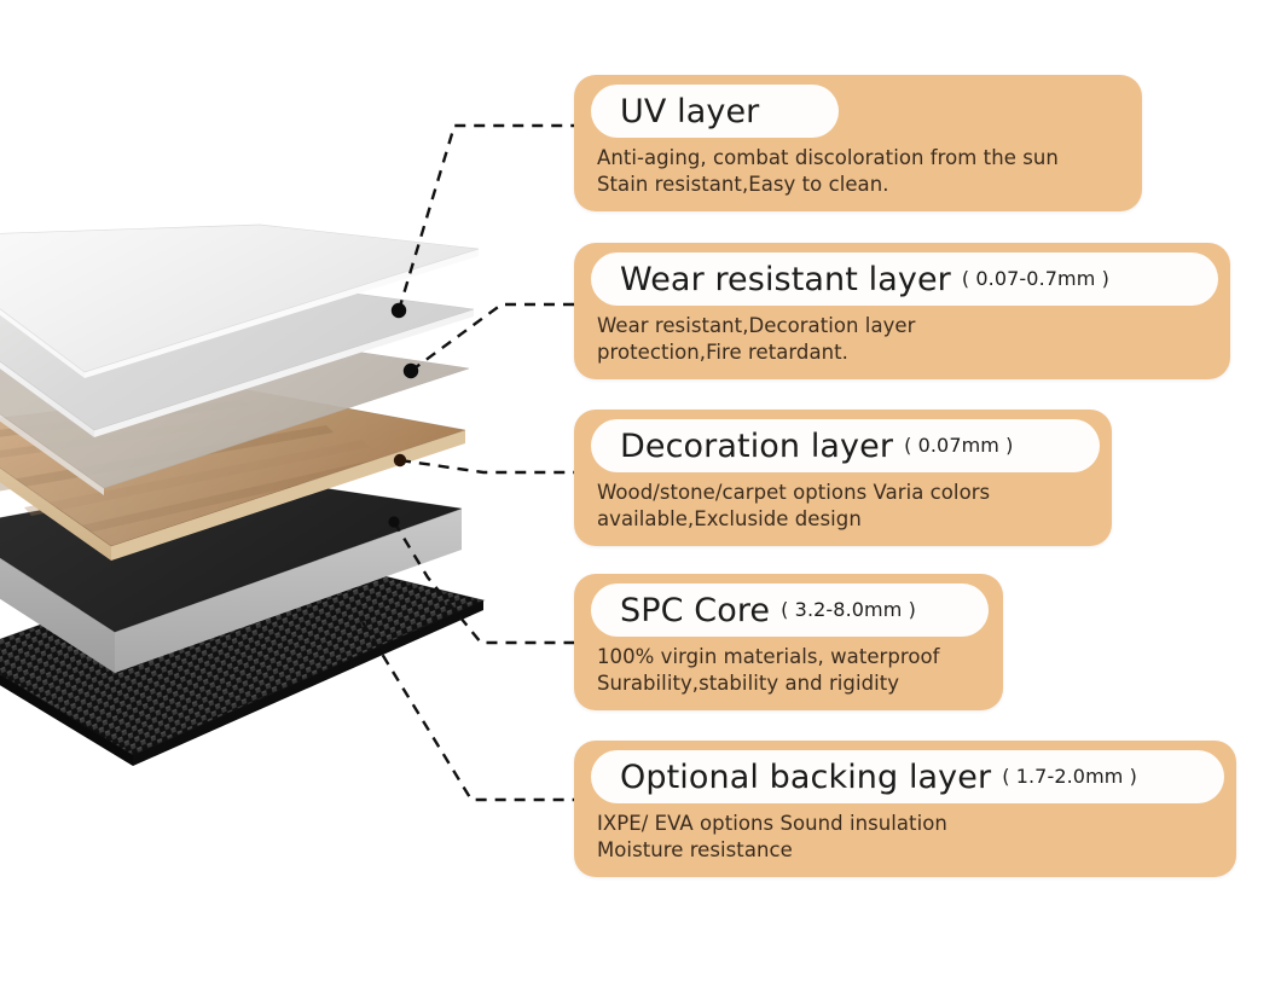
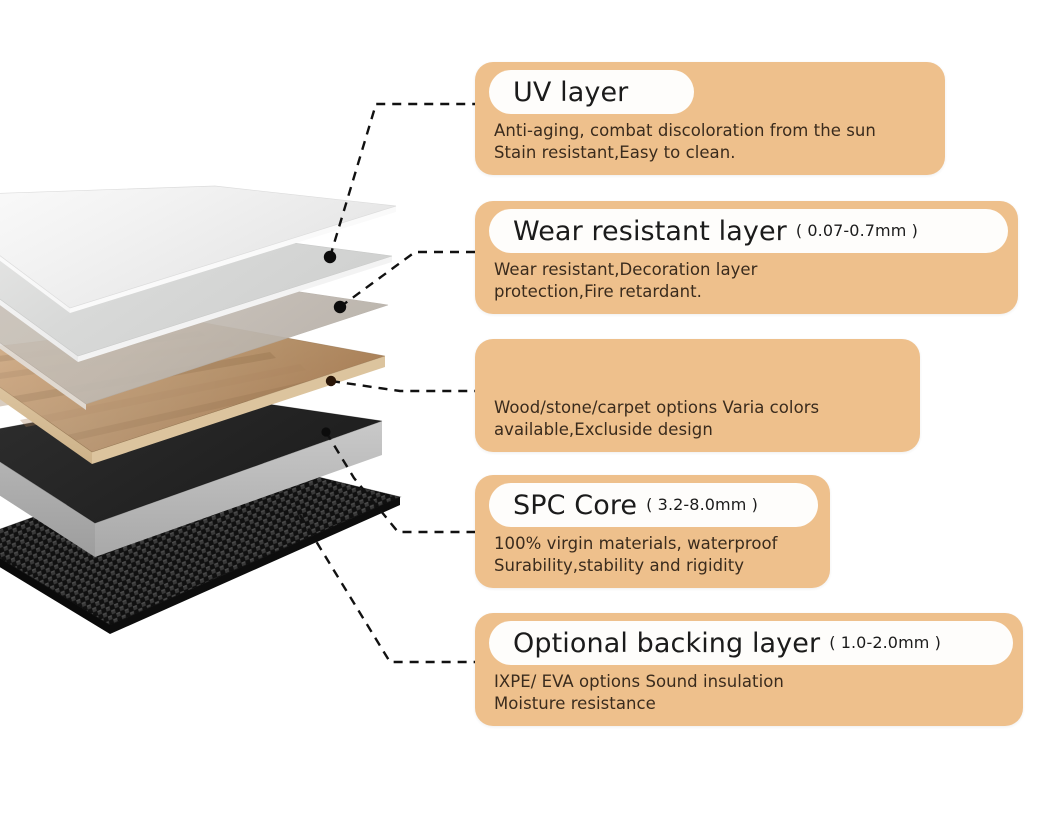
  UV layer
  Anti-aging, combat discoloration from the sun
  Stain resistant,Easy to clean.
  Wear resistant layer
  ( 0.07-0.7mm )
  Wear resistant,Decoration layer
  protection,Fire retardant.
- Decoration layer
- ( 0.07mm )
  Wood/stone/carpet options Varia colors
  available,Excluside design
  SPC Core
  ( 3.2-8.0mm )
  100% virgin materials, waterproof
  Surability,stability and rigidity
  Optional backing layer
- ( 1.7-2.0mm )
+ ( 1.0-2.0mm )
  IXPE/ EVA options Sound insulation
  Moisture resistance
